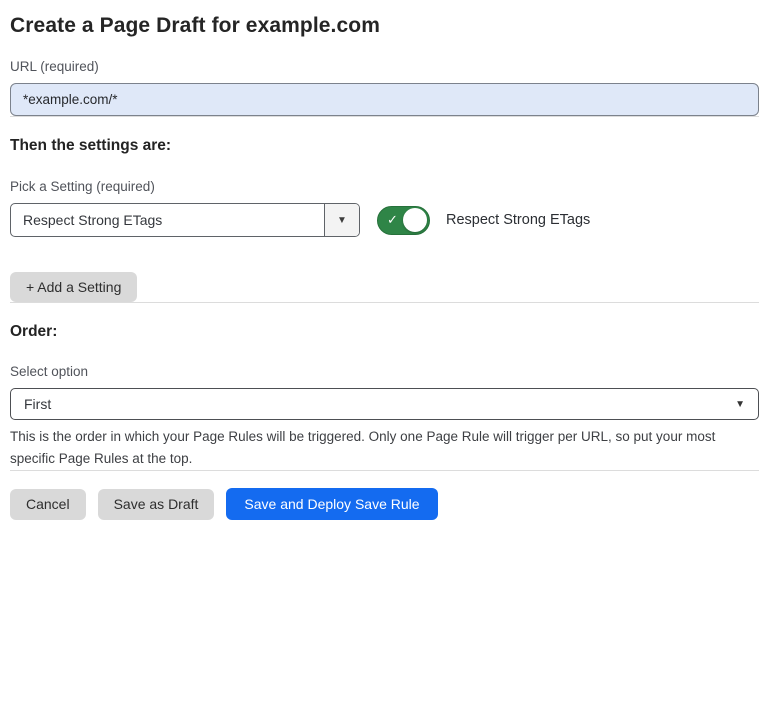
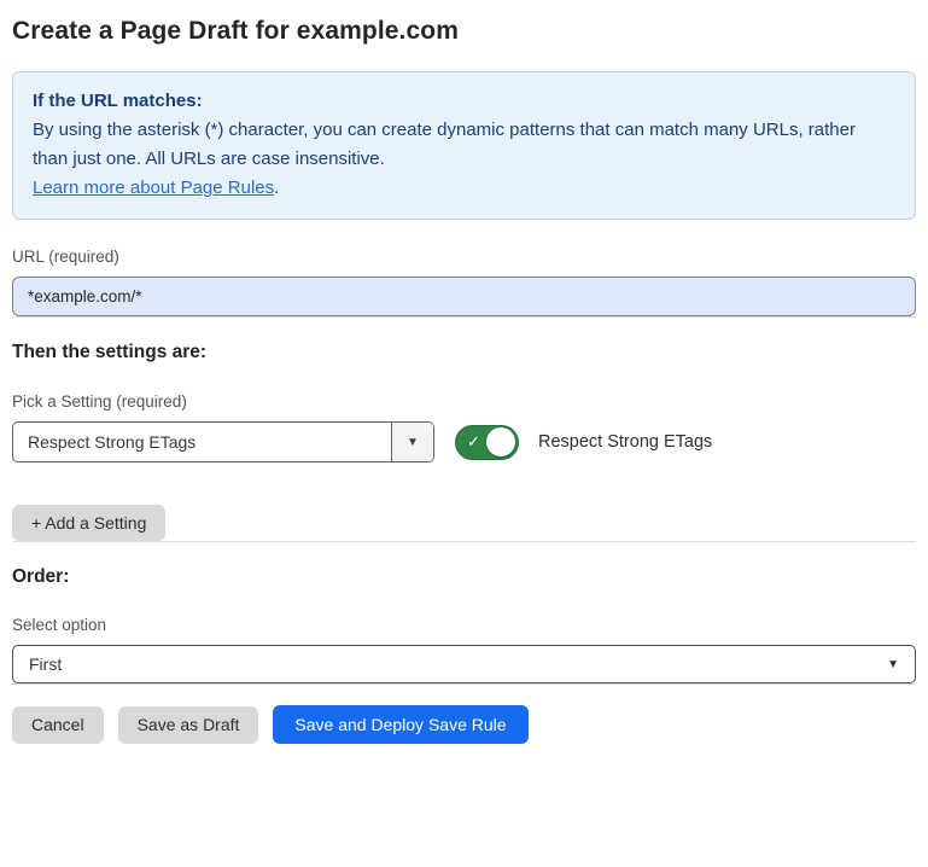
  Create a Page Draft for example.com
+ If the URL matches:
+ By using the asterisk (*) character, you can create dynamic patterns that can match many URLs, rather than just one. All URLs are case insensitive.
+ Learn more about Page Rules.
  URL (required)
  *example.com/*
  Then the settings are:
  Pick a Setting (required)
  Respect Strong ETags
  ▼
  ✓
  Respect Strong ETags
  + Add a Setting
  Order:
  Select option
  First
  ▼
- This is the order in which your Page Rules will be triggered. Only one Page Rule will trigger per URL, so put your most specific Page Rules at the top.
  Cancel
  Save as Draft
  Save and Deploy Save Rule
